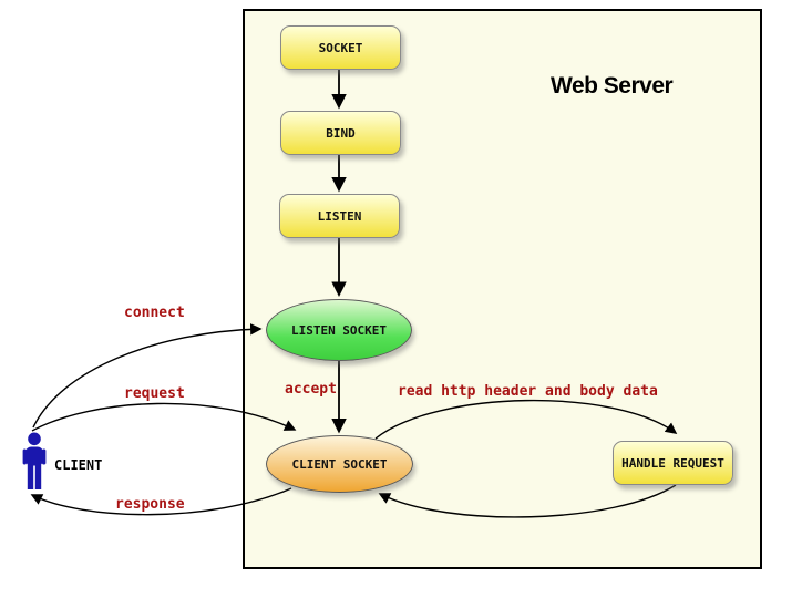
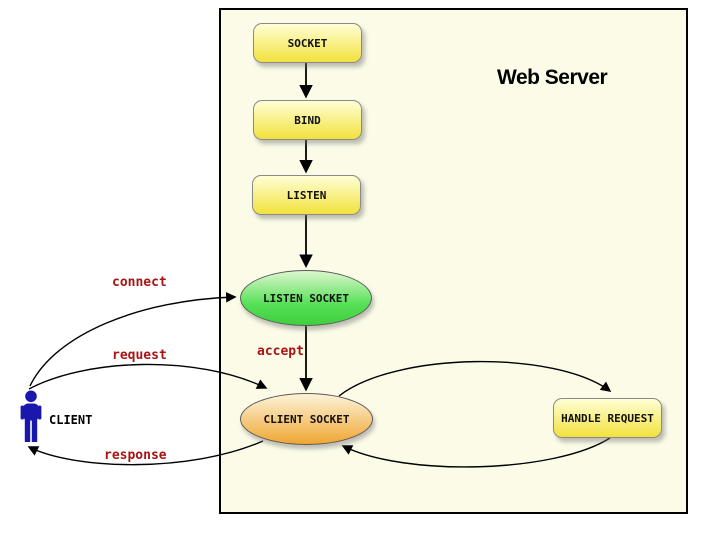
  Web Server
  SOCKET
  BIND
  LISTEN
  LISTEN SOCKET
  CLIENT SOCKET
  HANDLE REQUEST
  connect
  request
  response
  accept
- read http header and body data
  CLIENT
